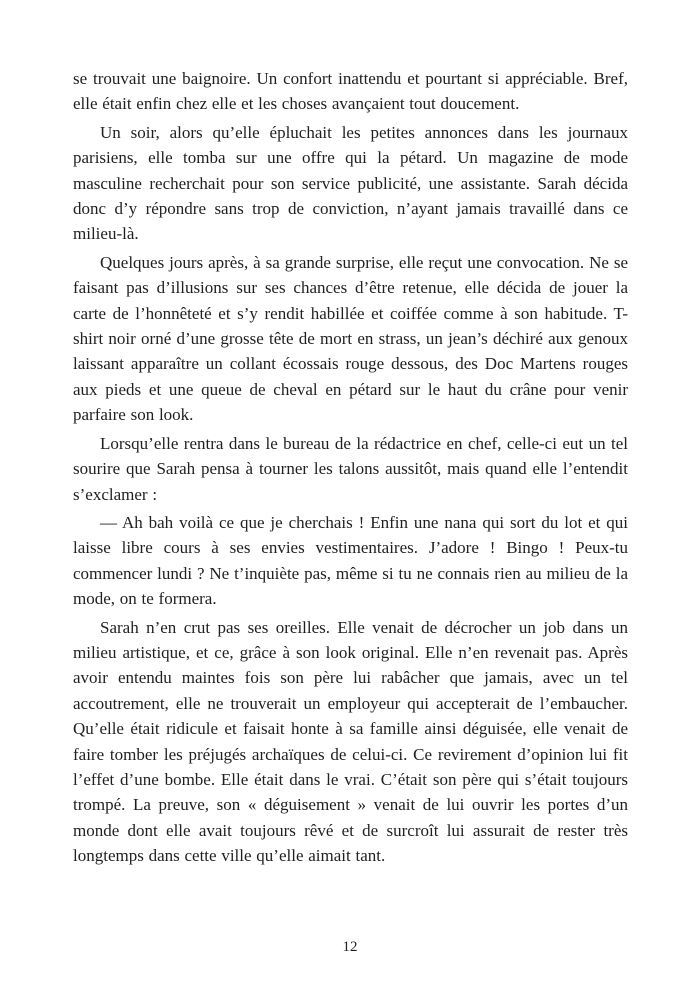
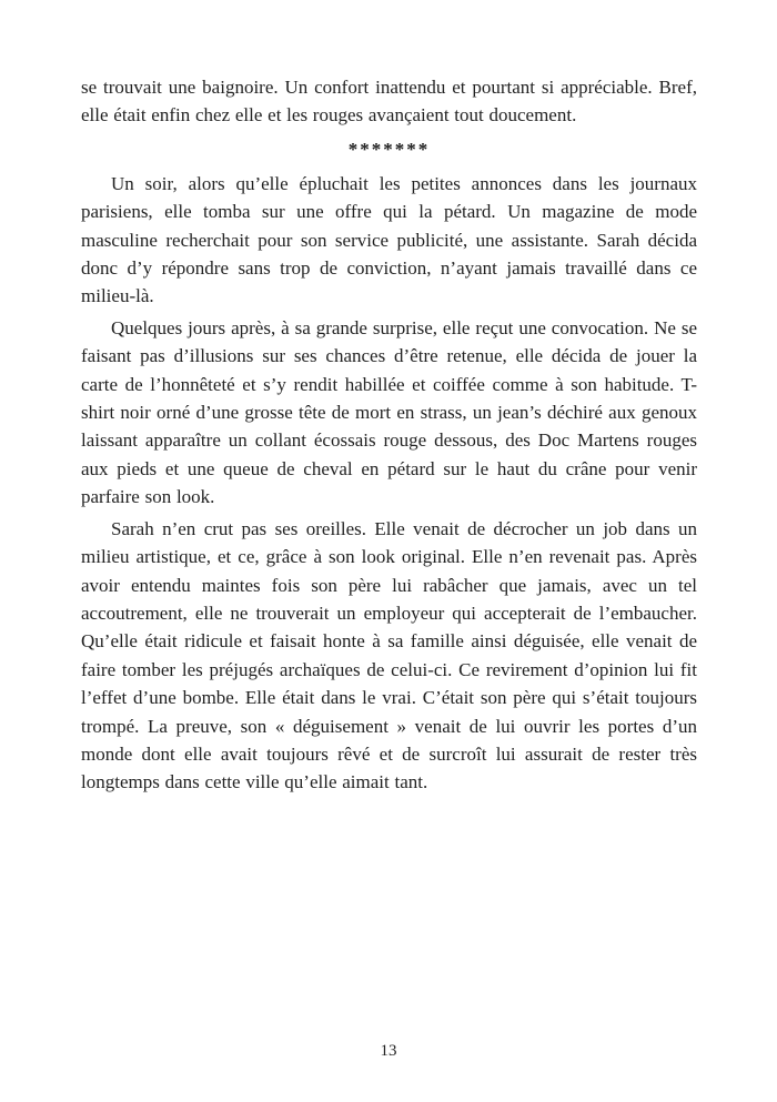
- se trouvait une baignoire. Un confort inattendu et pourtant si appréciable. Bref, elle était enfin chez elle et les choses avançaient tout doucement.
+ se trouvait une baignoire. Un confort inattendu et pourtant si appréciable. Bref, elle était enfin chez elle et les rouges avançaient tout doucement.
+ *******
  Un soir, alors qu’elle épluchait les petites annonces dans les journaux parisiens, elle tomba sur une offre qui la pétard. Un magazine de mode masculine recherchait pour son service publicité, une assistante. Sarah décida donc d’y répondre sans trop de conviction, n’ayant jamais travaillé dans ce milieu-là.
  Quelques jours après, à sa grande surprise, elle reçut une convocation. Ne se faisant pas d’illusions sur ses chances d’être retenue, elle décida de jouer la carte de l’honnêteté et s’y rendit habillée et coiffée comme à son habitude. T-shirt noir orné d’une grosse tête de mort en strass, un jean’s déchiré aux genoux laissant apparaître un collant écossais rouge dessous, des Doc Martens rouges aux pieds et une queue de cheval en pétard sur le haut du crâne pour venir parfaire son look.
- Lorsqu’elle rentra dans le bureau de la rédactrice en chef, celle-ci eut un tel sourire que Sarah pensa à tourner les talons aussitôt, mais quand elle l’entendit s’exclamer :
- — Ah bah voilà ce que je cherchais ! Enfin une nana qui sort du lot et qui laisse libre cours à ses envies vestimentaires. J’adore ! Bingo ! Peux-tu commencer lundi ? Ne t’inquiète pas, même si tu ne connais rien au milieu de la mode, on te formera.
  Sarah n’en crut pas ses oreilles. Elle venait de décrocher un job dans un milieu artistique, et ce, grâce à son look original. Elle n’en revenait pas. Après avoir entendu maintes fois son père lui rabâcher que jamais, avec un tel accoutrement, elle ne trouverait un employeur qui accepterait de l’embaucher. Qu’elle était ridicule et faisait honte à sa famille ainsi déguisée, elle venait de faire tomber les préjugés archaïques de celui-ci. Ce revirement d’opinion lui fit l’effet d’une bombe. Elle était dans le vrai. C’était son père qui s’était toujours trompé. La preuve, son « déguisement » venait de lui ouvrir les portes d’un monde dont elle avait toujours rêvé et de surcroît lui assurait de rester très longtemps dans cette ville qu’elle aimait tant.
- 12
+ 13
